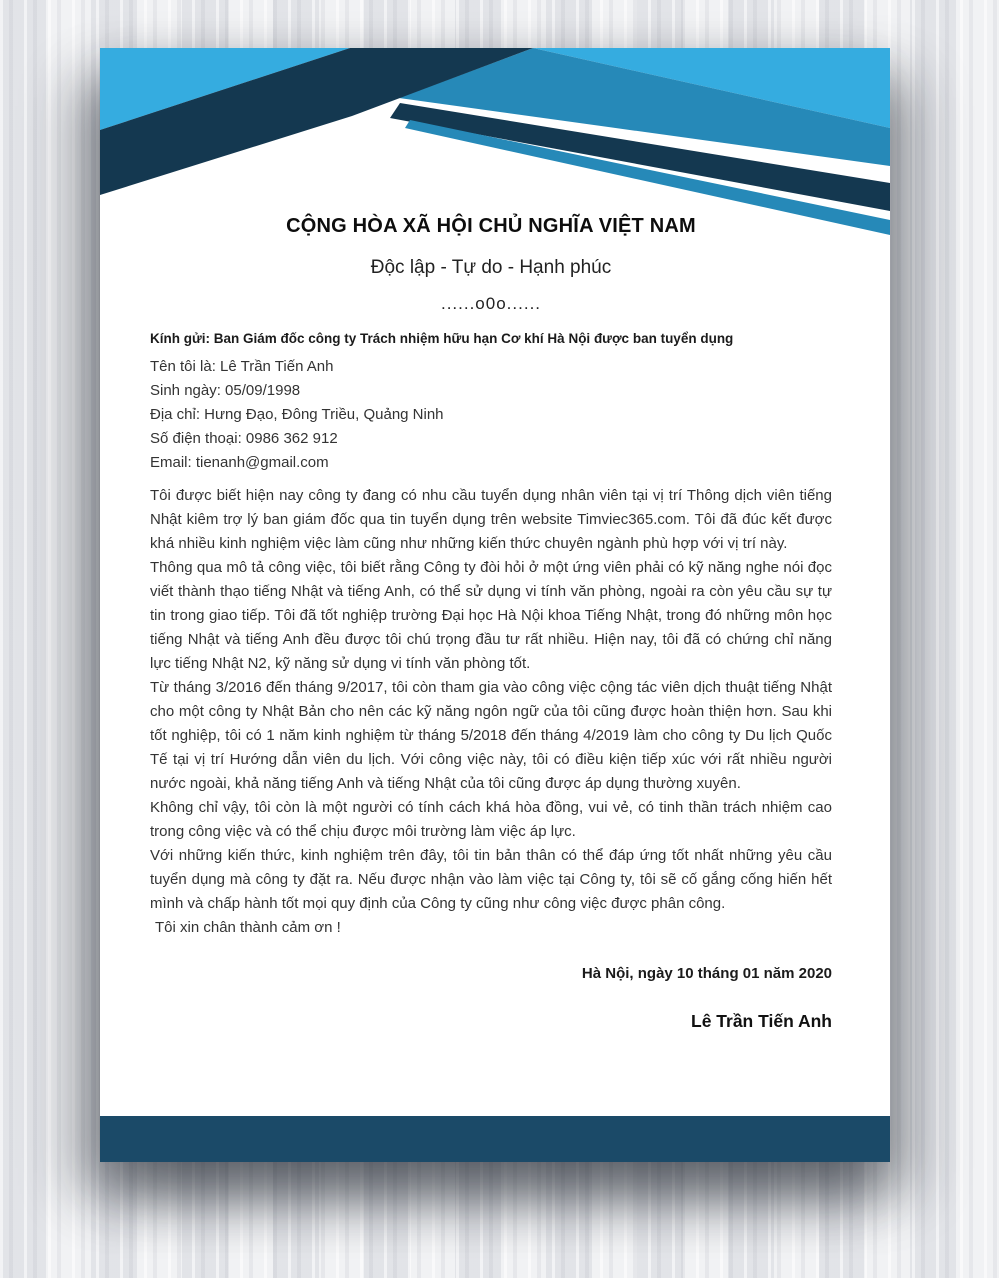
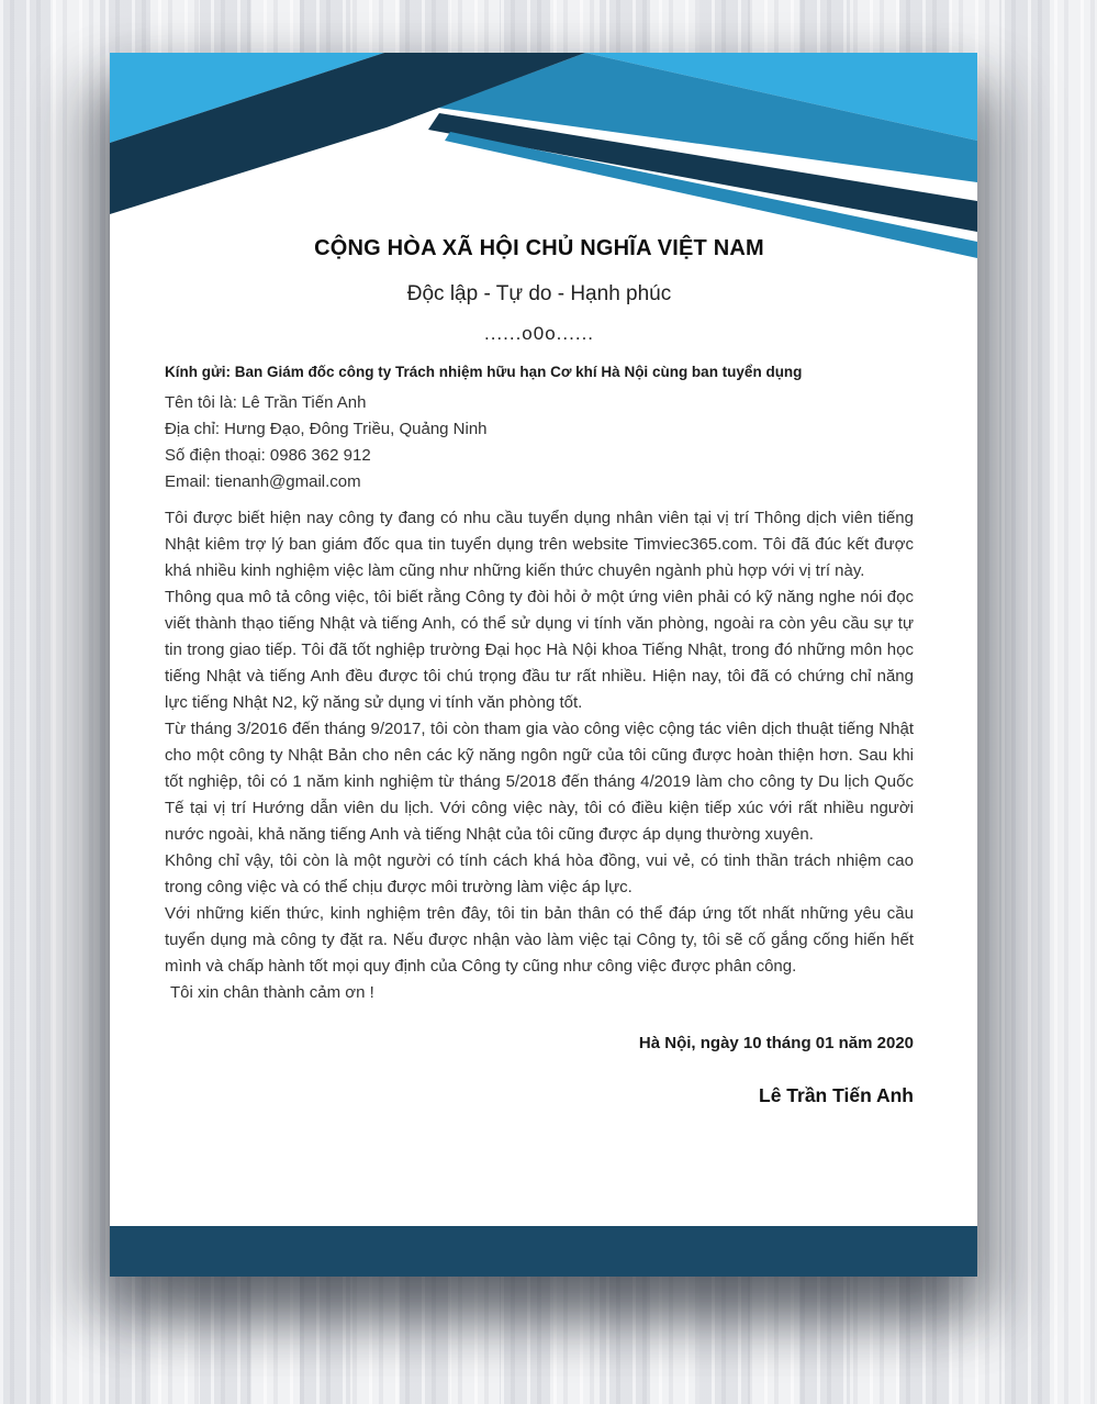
  CỘNG HÒA XÃ HỘI CHỦ NGHĨA VIỆT NAM
  Độc lập - Tự do - Hạnh phúc
  ......o0o......
- Kính gửi: Ban Giám đốc công ty Trách nhiệm hữu hạn Cơ khí Hà Nội được ban tuyển dụng
+ Kính gửi: Ban Giám đốc công ty Trách nhiệm hữu hạn Cơ khí Hà Nội cùng ban tuyển dụng
  Tên tôi là: Lê Trần Tiến Anh
- Sinh ngày: 05/09/1998
  Địa chỉ: Hưng Đạo, Đông Triều, Quảng Ninh
  Số điện thoại: 0986 362 912
  Email: tienanh@gmail.com
  Tôi được biết hiện nay công ty đang có nhu cầu tuyển dụng nhân viên tại vị trí Thông dịch viên tiếng Nhật kiêm trợ lý ban giám đốc qua tin tuyển dụng trên website Timviec365.com. Tôi đã đúc kết được khá nhiều kinh nghiệm việc làm cũng như những kiến thức chuyên ngành phù hợp với vị trí này.
  Thông qua mô tả công việc, tôi biết rằng Công ty đòi hỏi ở một ứng viên phải có kỹ năng nghe nói đọc viết thành thạo tiếng Nhật và tiếng Anh, có thể sử dụng vi tính văn phòng, ngoài ra còn yêu cầu sự tự tin trong giao tiếp. Tôi đã tốt nghiệp trường Đại học Hà Nội khoa Tiếng Nhật, trong đó những môn học tiếng Nhật và tiếng Anh đều được tôi chú trọng đầu tư rất nhiều. Hiện nay, tôi đã có chứng chỉ năng lực tiếng Nhật N2, kỹ năng sử dụng vi tính văn phòng tốt.
  Từ tháng 3/2016 đến tháng 9/2017, tôi còn tham gia vào công việc cộng tác viên dịch thuật tiếng Nhật cho một công ty Nhật Bản cho nên các kỹ năng ngôn ngữ của tôi cũng được hoàn thiện hơn. Sau khi tốt nghiệp, tôi có 1 năm kinh nghiệm từ tháng 5/2018 đến tháng 4/2019 làm cho công ty Du lịch Quốc Tế tại vị trí Hướng dẫn viên du lịch. Với công việc này, tôi có điều kiện tiếp xúc với rất nhiều người nước ngoài, khả năng tiếng Anh và tiếng Nhật của tôi cũng được áp dụng thường xuyên.
  Không chỉ vậy, tôi còn là một người có tính cách khá hòa đồng, vui vẻ, có tinh thần trách nhiệm cao trong công việc và có thể chịu được môi trường làm việc áp lực.
  Với những kiến thức, kinh nghiệm trên đây, tôi tin bản thân có thể đáp ứng tốt nhất những yêu cầu tuyển dụng mà công ty đặt ra. Nếu được nhận vào làm việc tại Công ty, tôi sẽ cố gắng cống hiến hết mình và chấp hành tốt mọi quy định của Công ty cũng như công việc được phân công.
  Tôi xin chân thành cảm ơn !
  Hà Nội, ngày 10 tháng 01 năm 2020
  Lê Trần Tiến Anh
